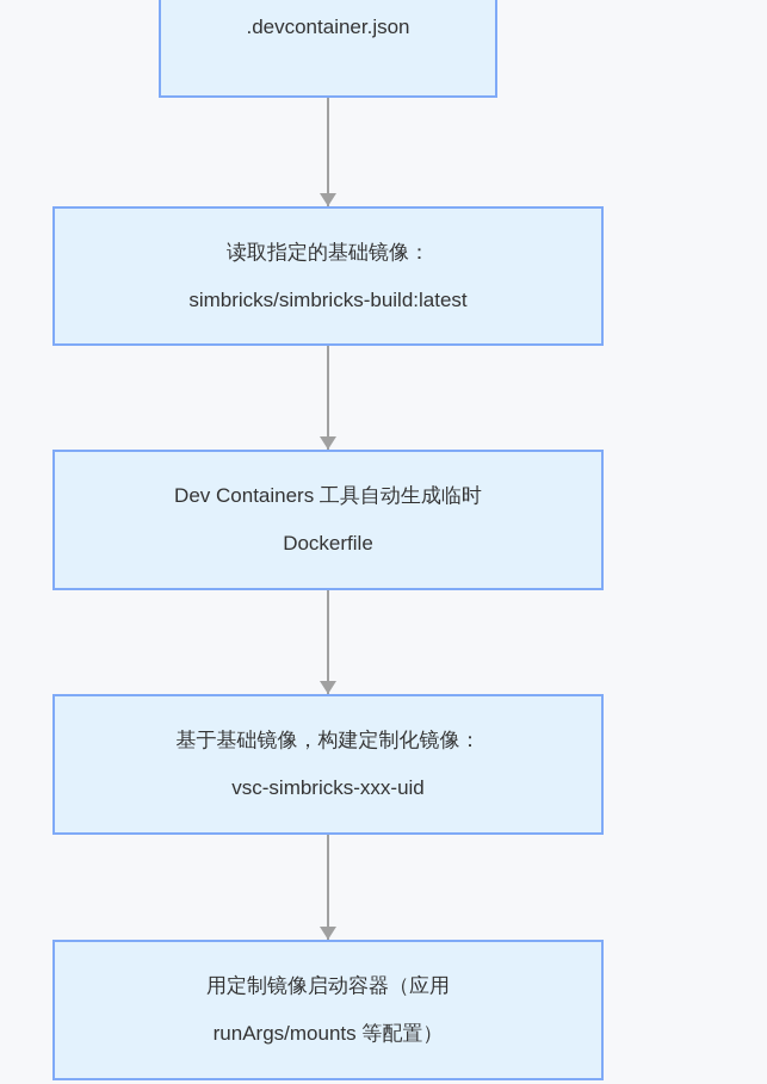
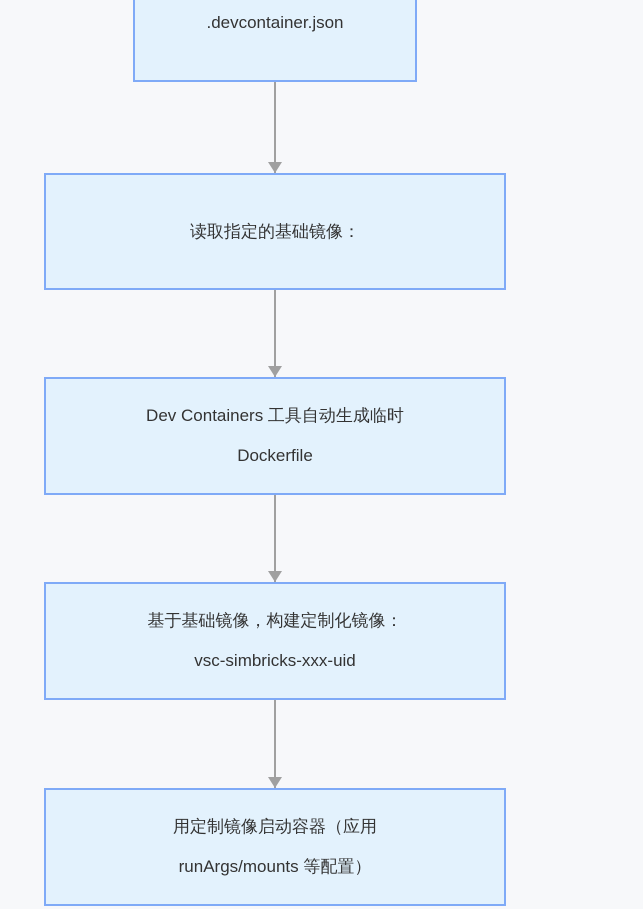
  .devcontainer.json
  读取指定的基础镜像：
- simbricks/simbricks-build:latest
  Dev Containers 工具自动生成临时
  Dockerfile
  基于基础镜像，构建定制化镜像：
  vsc-simbricks-xxx-uid
  用定制镜像启动容器（应用
  runArgs/mounts 等配置）
